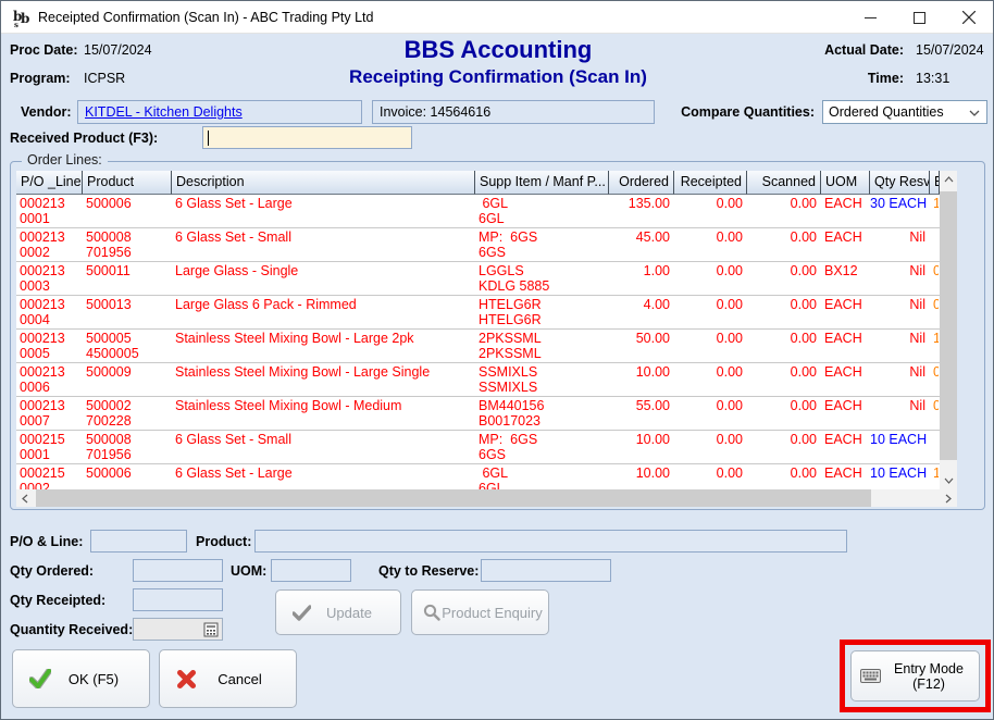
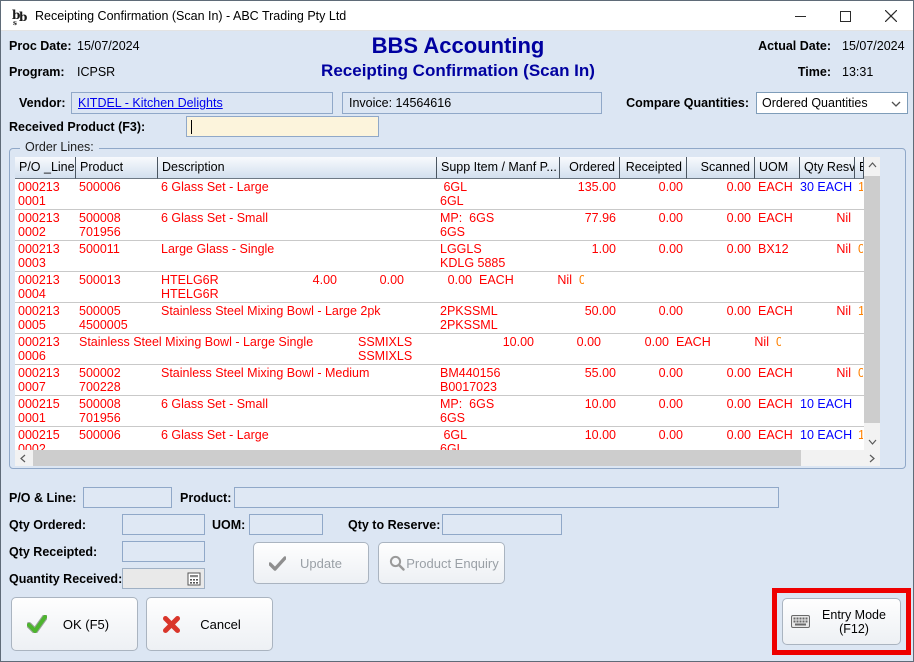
  b
  b
  s
- Receipted Confirmation (Scan In) - ABC Trading Pty Ltd
+ Receipting Confirmation (Scan In) - ABC Trading Pty Ltd
  Proc Date:
  15/07/2024
  Program:
  ICPSR
  BBS Accounting
  Receipting Confirmation (Scan In)
  Actual Date:
  15/07/2024
  Time:
  13:31
  Vendor:
  KITDEL - Kitchen Delights
  Invoice: 14564616
  Compare Quantities:
  Ordered Quantities
  Received Product (F3):
  Order Lines:
  P/O _Line
  Product
  Description
  Supp Item / Manf P...
  Ordered
  Receipted
  Scanned
  UOM
  Qty Resv
  000213
  0001
  500006
  6 Glass Set - Large
  6GL
  6GL
  135.00
  0.00
  0.00
  EACH
  30 EACH
  1
  000213
  0002
  500008
  701956
  6 Glass Set - Small
  MP: 6GS
  6GS
- 45.00
+ 77.96
  0.00
  0.00
  EACH
  Nil
  000213
  0003
  500011
  Large Glass - Single
  LGGLS
  KDLG 5885
  1.00
  0.00
  0.00
  BX12
  Nil
  0
  000213
  0004
  500013
- Large Glass 6 Pack - Rimmed
  HTELG6R
  HTELG6R
  4.00
  0.00
  0.00
  EACH
  Nil
  0
  000213
  0005
  500005
  4500005
  Stainless Steel Mixing Bowl - Large 2pk
  2PKSSML
  2PKSSML
  50.00
  0.00
  0.00
  EACH
  Nil
  1
  000213
  0006
- 500009
  Stainless Steel Mixing Bowl - Large Single
  SSMIXLS
  SSMIXLS
  10.00
  0.00
  0.00
  EACH
  Nil
  0
  000213
  0007
  500002
  700228
  Stainless Steel Mixing Bowl - Medium
  BM440156
  B0017023
  55.00
  0.00
  0.00
  EACH
  Nil
  0
  000215
  0001
  500008
  701956
  6 Glass Set - Small
  MP: 6GS
  6GS
  10.00
  0.00
  0.00
  EACH
  10 EACH
  000215
  0002
  500006
  6 Glass Set - Large
  6GL
  6GL
  10.00
  0.00
  0.00
  EACH
  10 EACH
  1
  P/O & Line:
  Product:
  Qty Ordered:
  UOM:
  Qty to Reserve:
  Qty Receipted:
  Quantity Received:
  Update
  Product Enquiry
  OK (F5)
  Cancel
  Entry Mode (F12)
